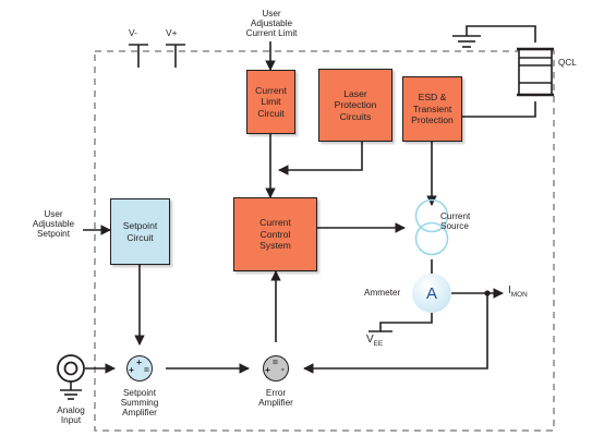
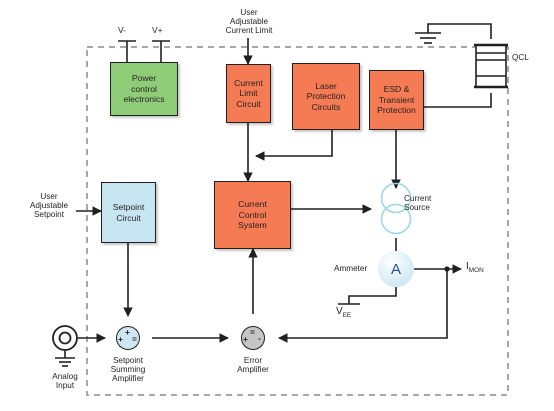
+ Power
+ control
+ electronics
  Current
  Limit
  Circuit
  Laser
  Protection
  Circuits
  ESD &
  Transient
  Protection
  Setpoint
  Circuit
  Current
  Control
  System
  +
  +
  =
  =
  +
  -
  A
  V-
  V+
  User
  Adjustable
  Current Limit
  User
  Adjustable
  Setpoint
  Current
  Source
  Ammeter
  QCL
  Analog
  Input
  Setpoint
  Summing
  Amplifier
  Error
  Amplifier
